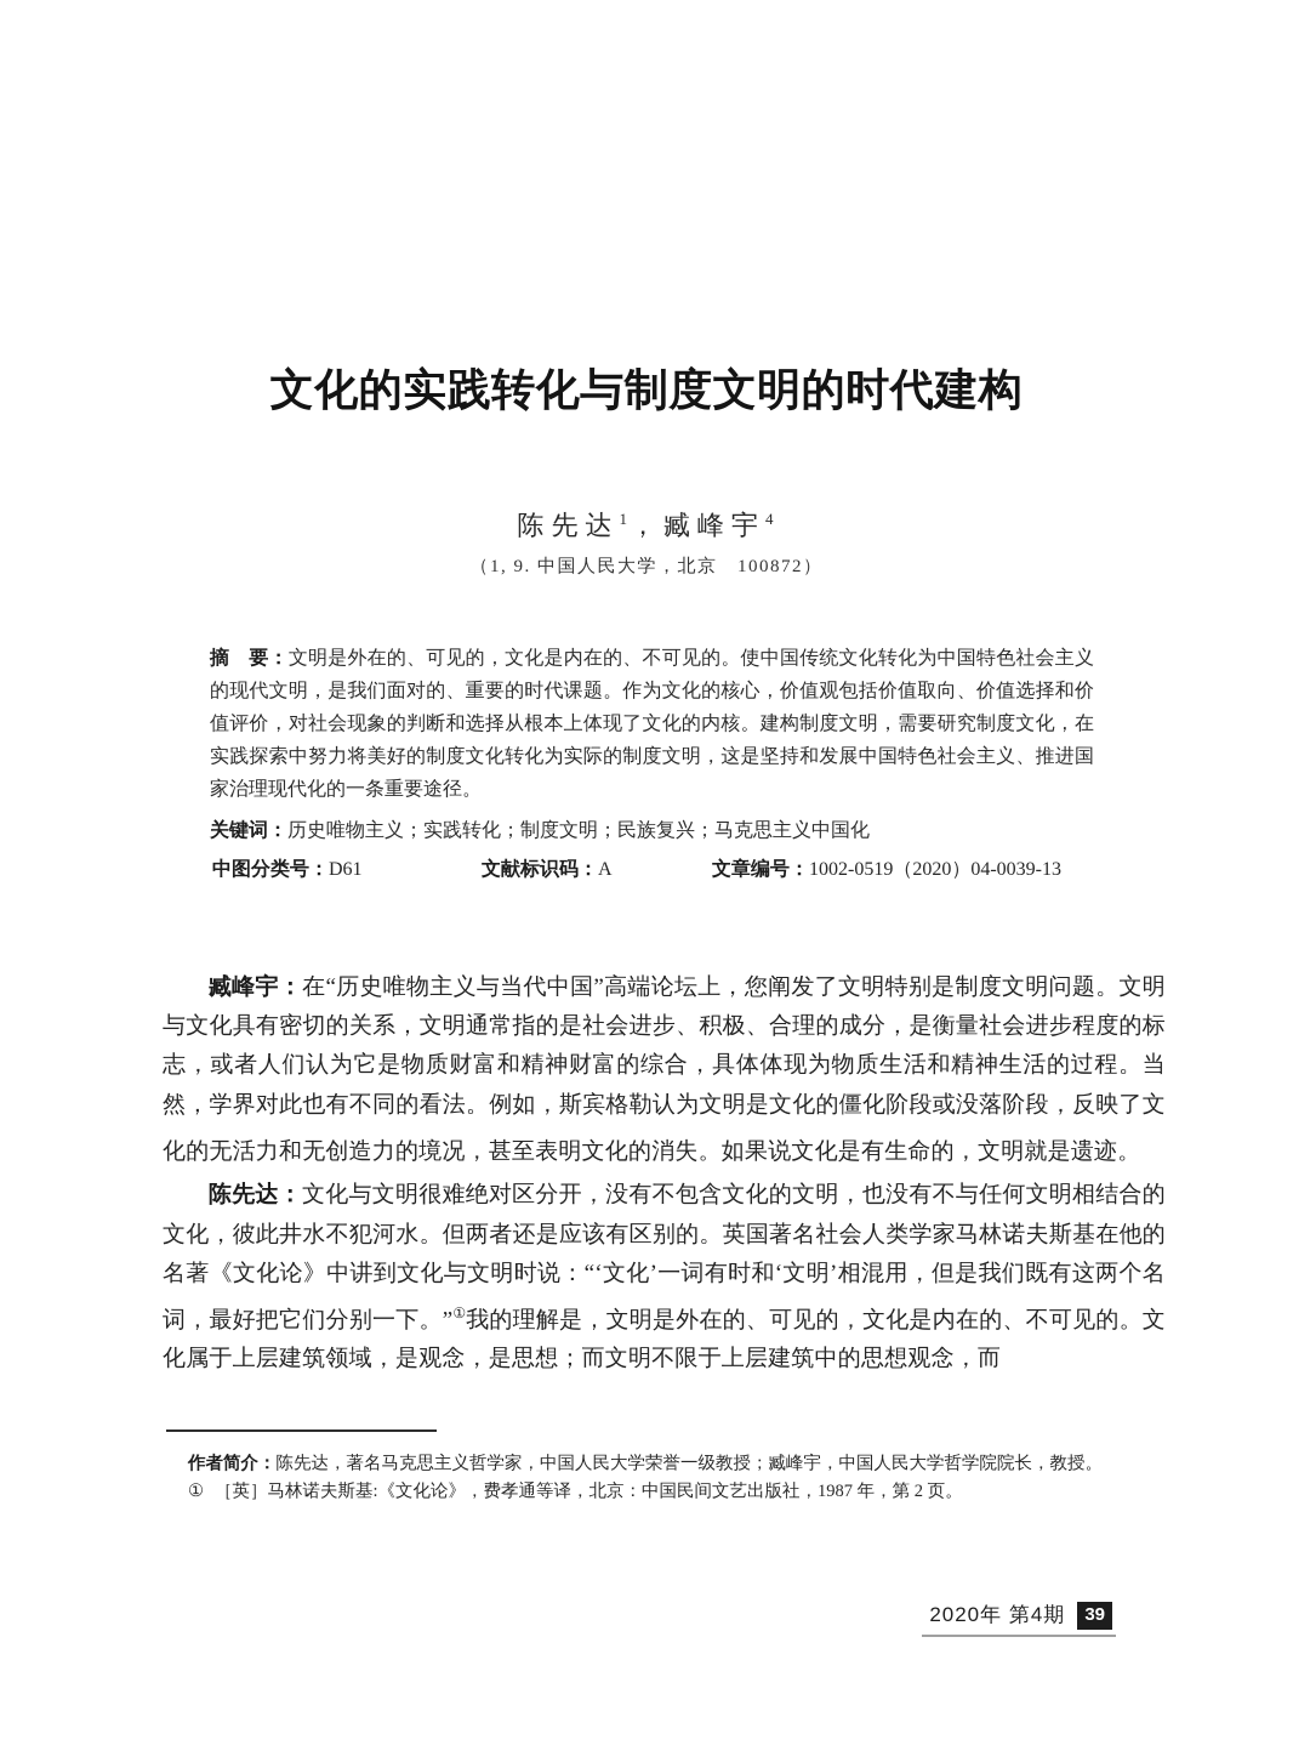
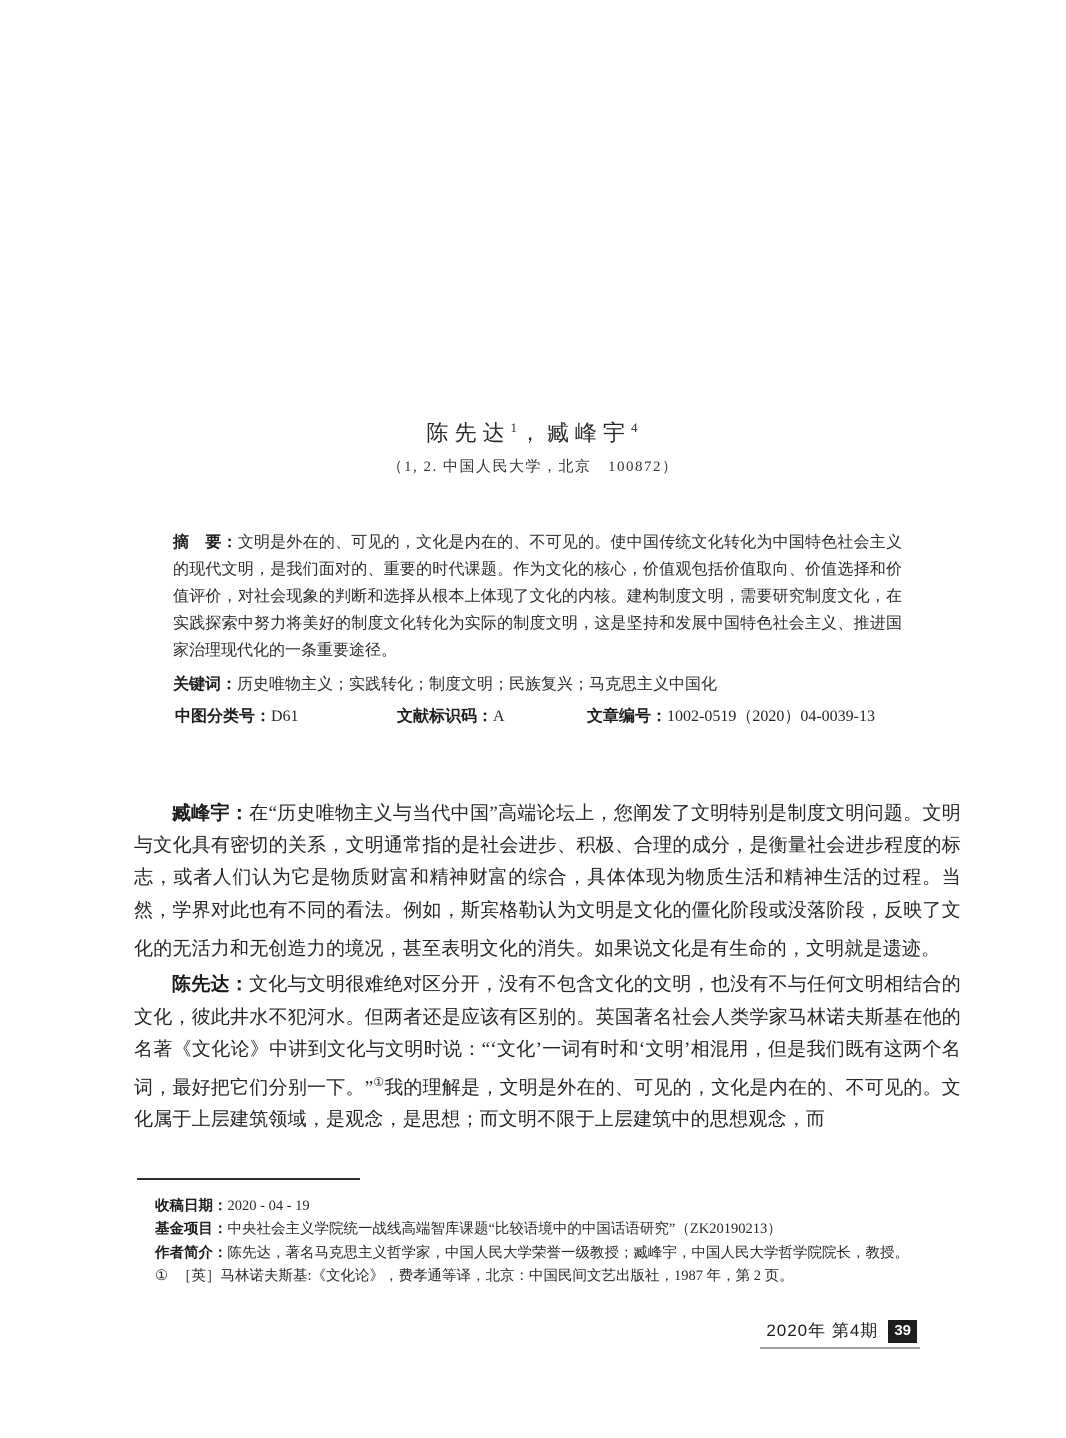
- 文化的实践转化与制度文明的时代建构
  陈先达1 ，臧峰宇4
- （1, 9. 中国人民大学，北京 100872）
+ （1, 2. 中国人民大学，北京 100872）
  摘 要：文明是外在的、可见的，文化是内在的、不可见的。使中国传统文化转化为中国特色社会主义的现代文明，是我们面对的、重要的时代课题。作为文化的核心，价值观包括价值取向、价值选择和价值评价，对社会现象的判断和选择从根本上体现了文化的内核。建构制度文明，需要研究制度文化，在实践探索中努力将美好的制度文化转化为实际的制度文明，这是坚持和发展中国特色社会主义、推进国家治理现代化的一条重要途径。
  关键词：历史唯物主义；实践转化；制度文明；民族复兴；马克思主义中国化
  中图分类号：D61
  文献标识码：A
  文章编号：1002-0519（2020）04-0039-13
  臧峰宇：在“历史唯物主义与当代中国”高端论坛上，您阐发了文明特别是制度文明问题。文明与文化具有密切的关系，文明通常指的是社会进步、积极、合理的成分，是衡量社会进步程度的标志，或者人们认为它是物质财富和精神财富的综合，具体体现为物质生活和精神生活的过程。当然，学界对此也有不同的看法。例如，斯宾格勒认为文明是文化的僵化阶段或没落阶段，反映了文化的无活力和无创造力的境况，甚至表明文化的消失。如果说文化是有生命的，文明就是遗迹。
  陈先达：文化与文明很难绝对区分开，没有不包含文化的文明，也没有不与任何文明相结合的文化，彼此井水不犯河水。但两者还是应该有区别的。英国著名社会人类学家马林诺夫斯基在他的名著《文化论》中讲到文化与文明时说：“‘文化’一词有时和‘文明’相混用，但是我们既有这两个名词，最好把它们分别一下。”①我的理解是，文明是外在的、可见的，文化是内在的、不可见的。文化属于上层建筑领域，是观念，是思想；而文明不限于上层建筑中的思想观念，而
+ 收稿日期：2020 - 04 - 19
+ 基金项目：中央社会主义学院统一战线高端智库课题“比较语境中的中国话语研究”（ZK20190213）
  作者简介：陈先达，著名马克思主义哲学家，中国人民大学荣誉一级教授；臧峰宇，中国人民大学哲学院院长，教授。
  ① ［英］马林诺夫斯基:《文化论》，费孝通等译，北京：中国民间文艺出版社，1987 年，第 2 页。
  2020年 第4期
  39
